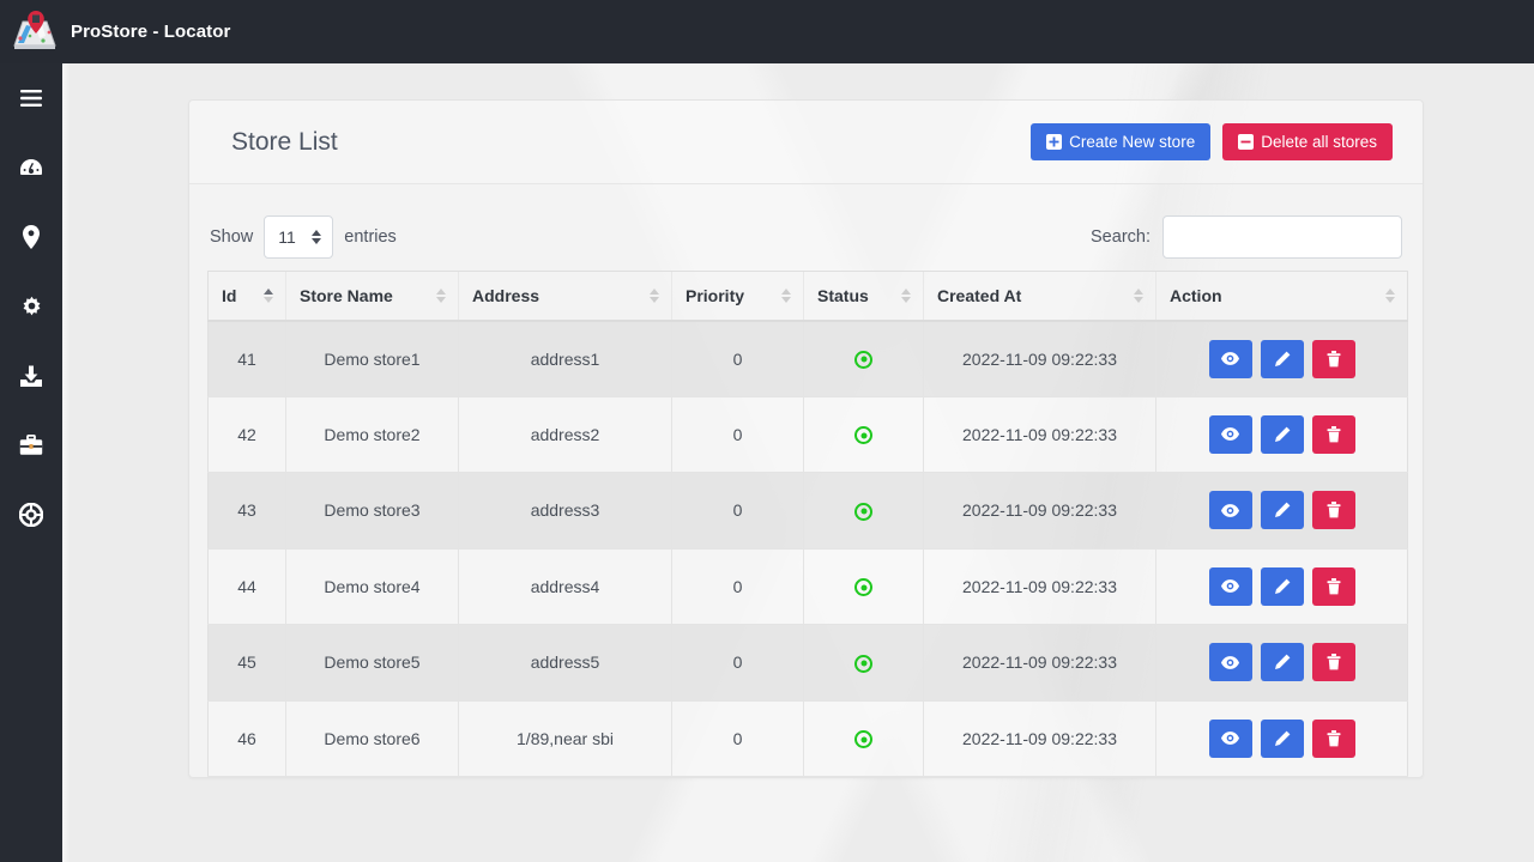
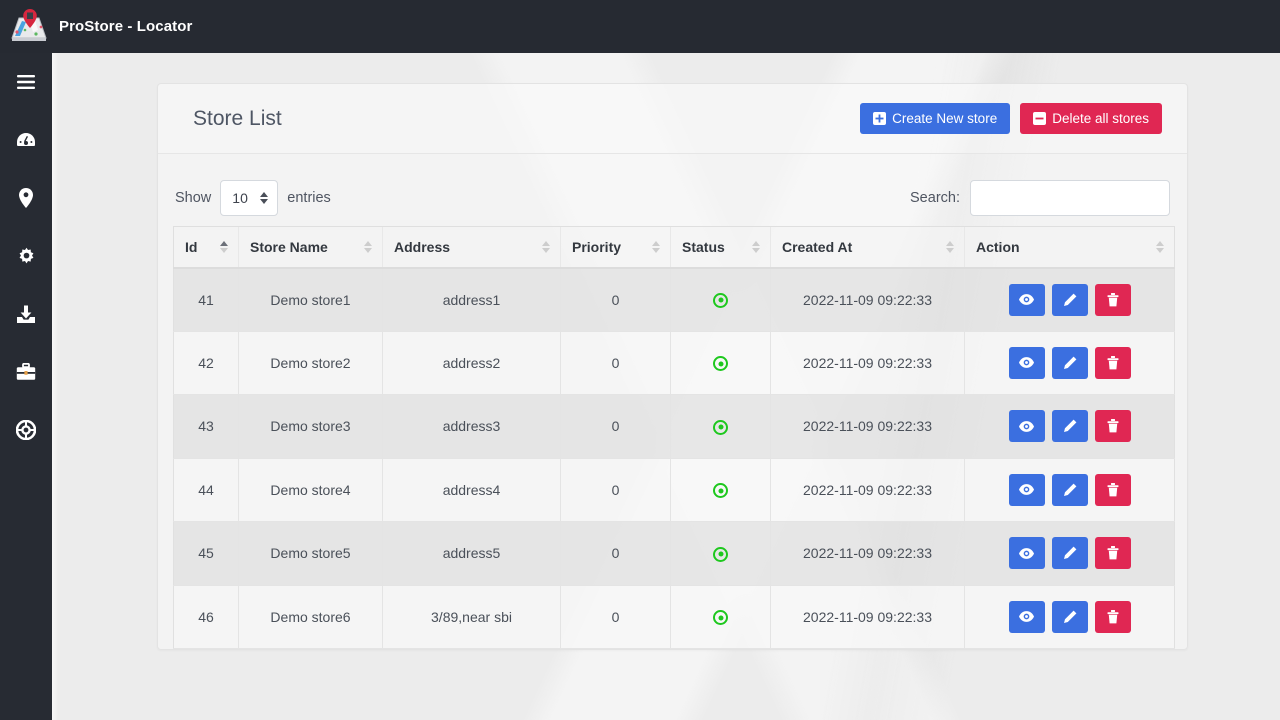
  ProStore - Locator
  Store List
  Create New store
  Delete all stores
  Show
- 11
+ 10
  entries
  Search:
  Id	Store Name	Address	Priority	Status	Created At	Action
  41	Demo store1	address1	0		2022-11-09 09:22:33
  42	Demo store2	address2	0		2022-11-09 09:22:33
  43	Demo store3	address3	0		2022-11-09 09:22:33
  44	Demo store4	address4	0		2022-11-09 09:22:33
  45	Demo store5	address5	0		2022-11-09 09:22:33
- 46	Demo store6	1/89,near sbi	0		2022-11-09 09:22:33
+ 46	Demo store6	3/89,near sbi	0		2022-11-09 09:22:33
